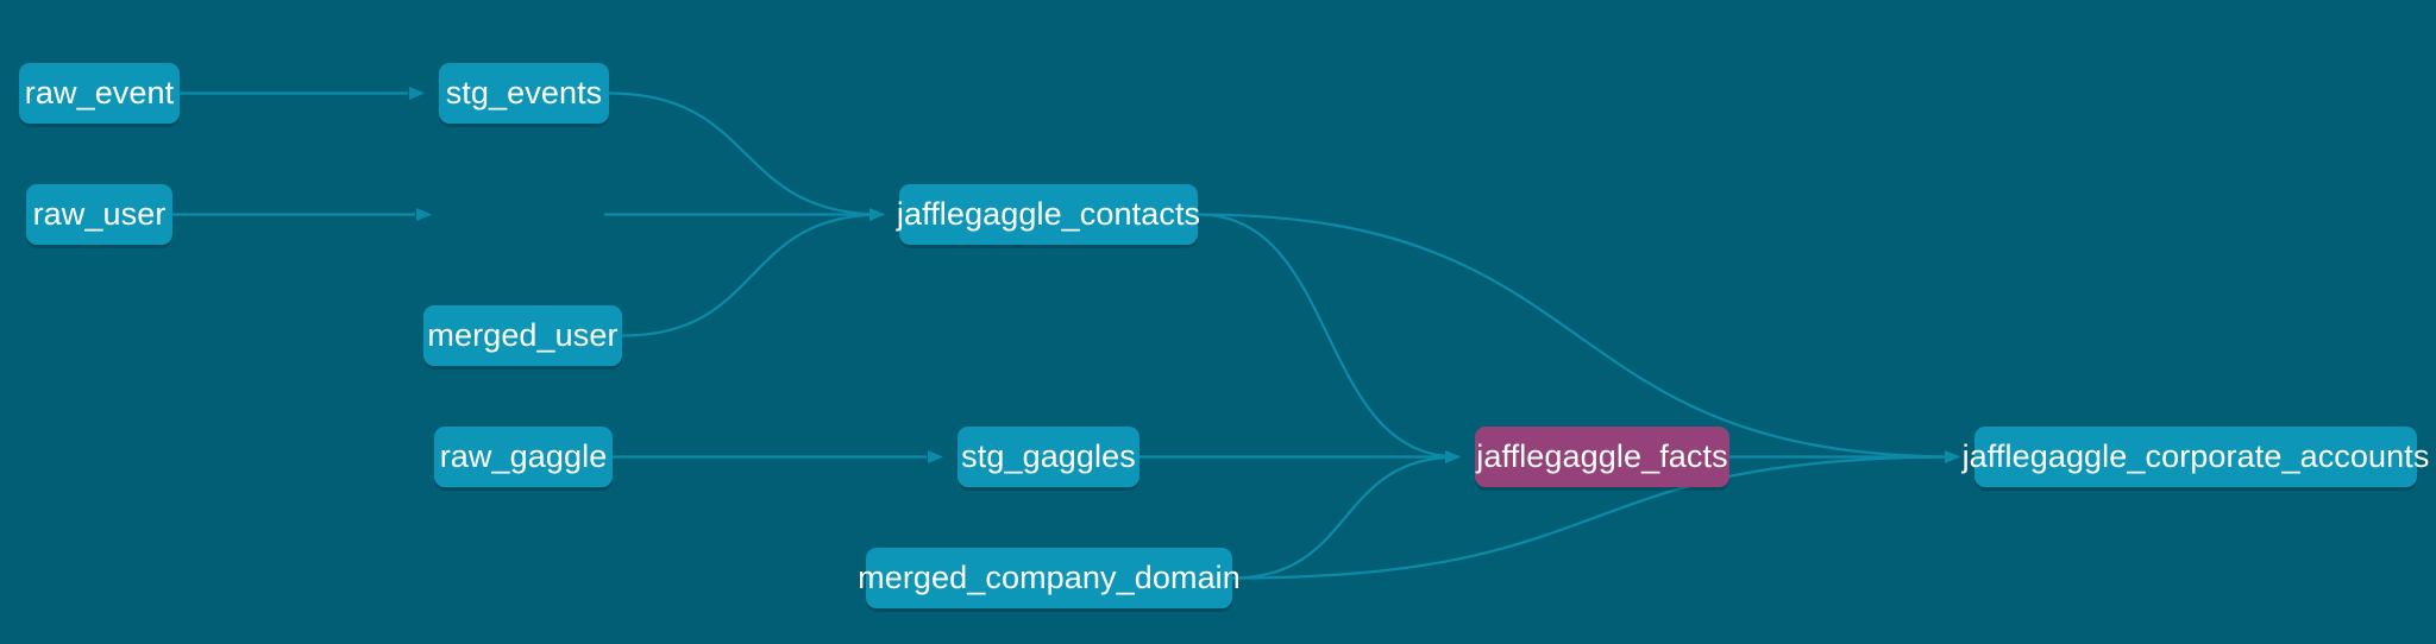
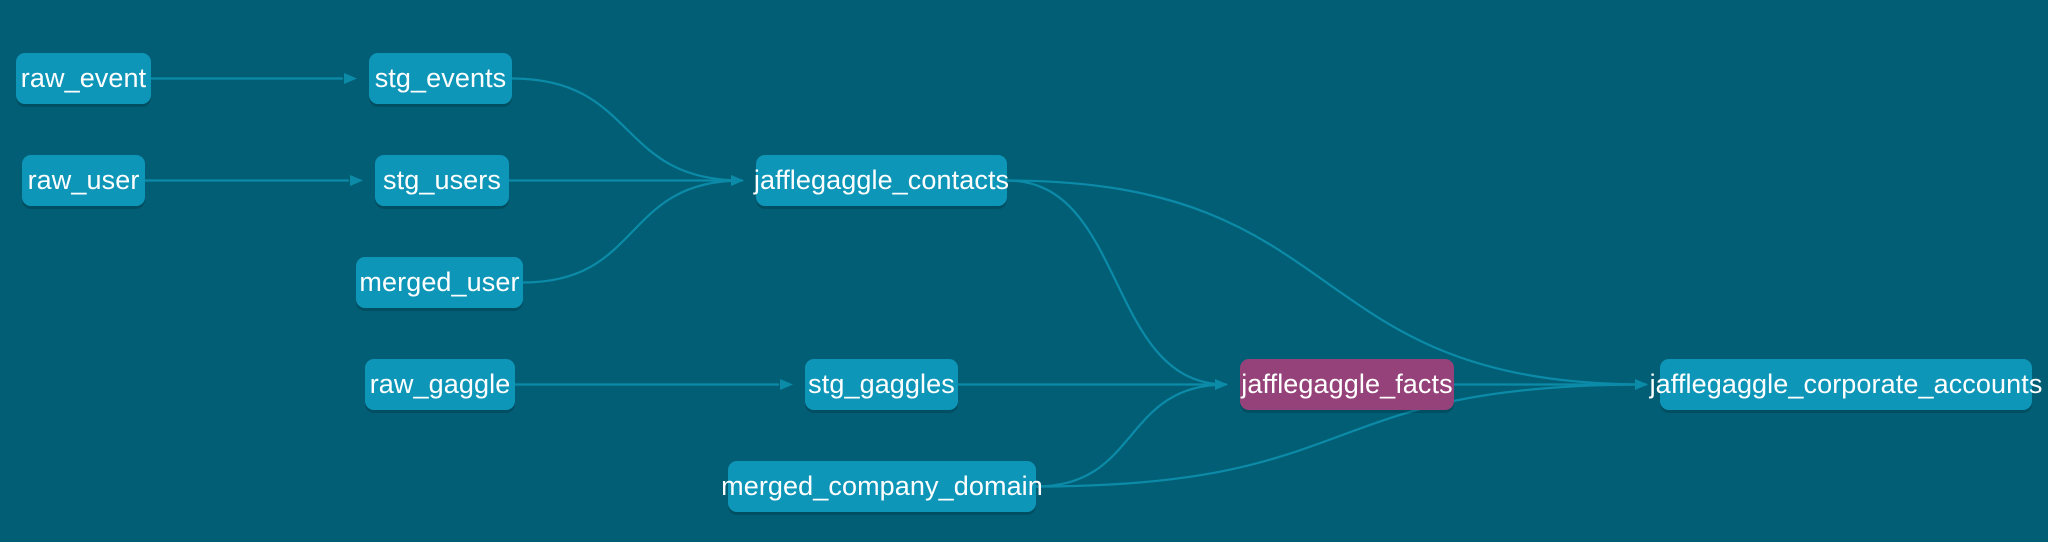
  raw_event
  raw_user
  stg_events
+ stg_users
  merged_user
  raw_gaggle
  stg_gaggles
  jafflegaggle_contacts
  merged_company_domain
  jafflegaggle_facts
  jafflegaggle_corporate_accounts
